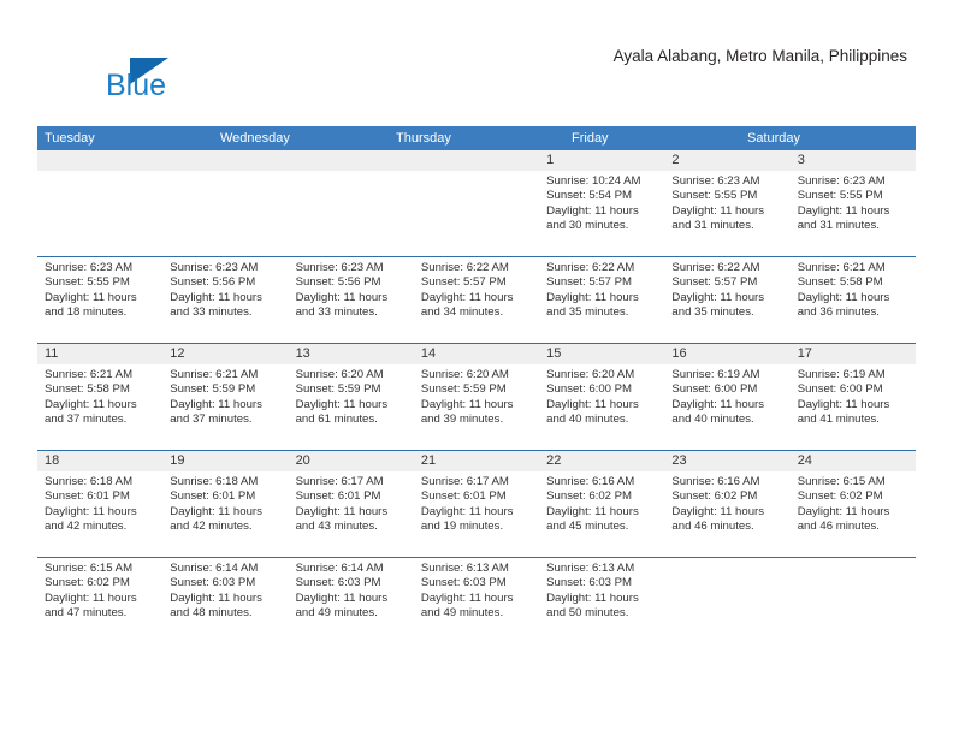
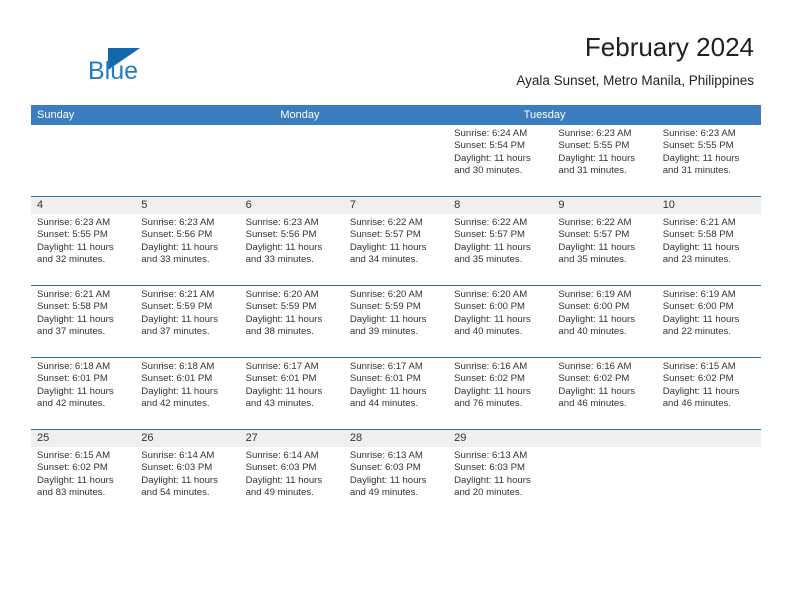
  Blue
+ February 2024
- Ayala Alabang, Metro Manila, Philippines
+ Ayala Sunset, Metro Manila, Philippines
+ Sunday
+ Monday
  Tuesday
- Wednesday
- Thursday
- Friday
- Saturday
- 1
- 2
- 3
- Sunrise: 10:24 AM
+ Sunrise: 6:24 AM
  Sunset: 5:54 PM
  Daylight: 11 hours
  and 30 minutes.
  Sunrise: 6:23 AM
  Sunset: 5:55 PM
  Daylight: 11 hours
  and 31 minutes.
  Sunrise: 6:23 AM
  Sunset: 5:55 PM
  Daylight: 11 hours
  and 31 minutes.
+ 4
+ 5
+ 6
+ 7
+ 8
+ 9
+ 10
  Sunrise: 6:23 AM
  Sunset: 5:55 PM
  Daylight: 11 hours
- and 18 minutes.
+ and 32 minutes.
  Sunrise: 6:23 AM
  Sunset: 5:56 PM
  Daylight: 11 hours
  and 33 minutes.
  Sunrise: 6:23 AM
  Sunset: 5:56 PM
  Daylight: 11 hours
  and 33 minutes.
  Sunrise: 6:22 AM
  Sunset: 5:57 PM
  Daylight: 11 hours
  and 34 minutes.
  Sunrise: 6:22 AM
  Sunset: 5:57 PM
  Daylight: 11 hours
  and 35 minutes.
  Sunrise: 6:22 AM
  Sunset: 5:57 PM
  Daylight: 11 hours
  and 35 minutes.
  Sunrise: 6:21 AM
  Sunset: 5:58 PM
  Daylight: 11 hours
- and 36 minutes.
+ and 23 minutes.
- 11
- 12
- 13
- 14
- 15
- 16
- 17
  Sunrise: 6:21 AM
  Sunset: 5:58 PM
  Daylight: 11 hours
  and 37 minutes.
  Sunrise: 6:21 AM
  Sunset: 5:59 PM
  Daylight: 11 hours
  and 37 minutes.
  Sunrise: 6:20 AM
  Sunset: 5:59 PM
  Daylight: 11 hours
- and 61 minutes.
+ and 38 minutes.
  Sunrise: 6:20 AM
  Sunset: 5:59 PM
  Daylight: 11 hours
  and 39 minutes.
  Sunrise: 6:20 AM
  Sunset: 6:00 PM
  Daylight: 11 hours
  and 40 minutes.
  Sunrise: 6:19 AM
  Sunset: 6:00 PM
  Daylight: 11 hours
  and 40 minutes.
  Sunrise: 6:19 AM
  Sunset: 6:00 PM
  Daylight: 11 hours
- and 41 minutes.
+ and 22 minutes.
- 18
- 19
- 20
- 21
- 22
- 23
- 24
  Sunrise: 6:18 AM
  Sunset: 6:01 PM
  Daylight: 11 hours
  and 42 minutes.
  Sunrise: 6:18 AM
  Sunset: 6:01 PM
  Daylight: 11 hours
  and 42 minutes.
  Sunrise: 6:17 AM
  Sunset: 6:01 PM
  Daylight: 11 hours
  and 43 minutes.
  Sunrise: 6:17 AM
  Sunset: 6:01 PM
  Daylight: 11 hours
- and 19 minutes.
+ and 44 minutes.
  Sunrise: 6:16 AM
  Sunset: 6:02 PM
  Daylight: 11 hours
- and 45 minutes.
+ and 76 minutes.
  Sunrise: 6:16 AM
  Sunset: 6:02 PM
  Daylight: 11 hours
  and 46 minutes.
  Sunrise: 6:15 AM
  Sunset: 6:02 PM
  Daylight: 11 hours
  and 46 minutes.
+ 25
+ 26
+ 27
+ 28
+ 29
  Sunrise: 6:15 AM
  Sunset: 6:02 PM
  Daylight: 11 hours
- and 47 minutes.
+ and 83 minutes.
  Sunrise: 6:14 AM
  Sunset: 6:03 PM
  Daylight: 11 hours
- and 48 minutes.
+ and 54 minutes.
  Sunrise: 6:14 AM
  Sunset: 6:03 PM
  Daylight: 11 hours
  and 49 minutes.
  Sunrise: 6:13 AM
  Sunset: 6:03 PM
  Daylight: 11 hours
  and 49 minutes.
  Sunrise: 6:13 AM
  Sunset: 6:03 PM
  Daylight: 11 hours
- and 50 minutes.
+ and 20 minutes.
